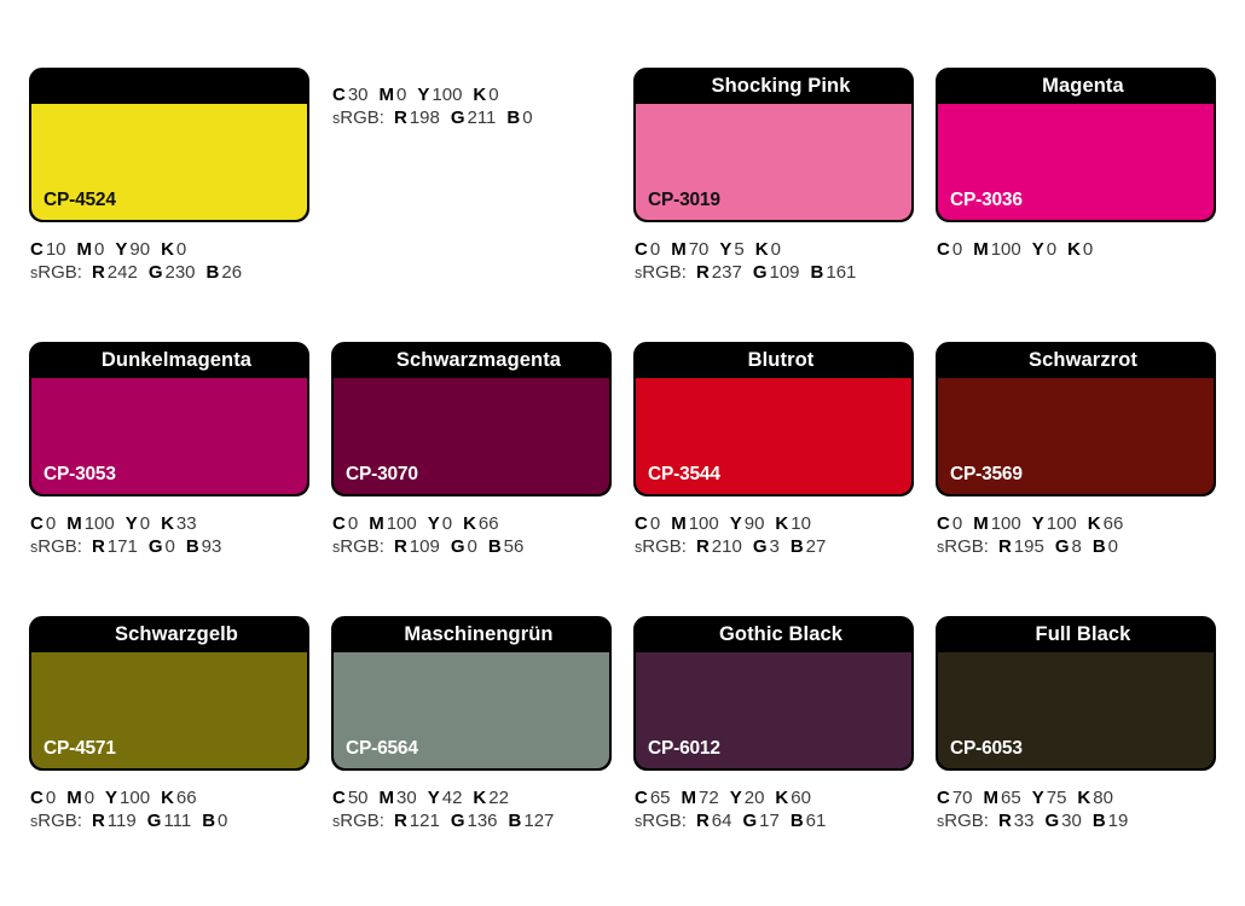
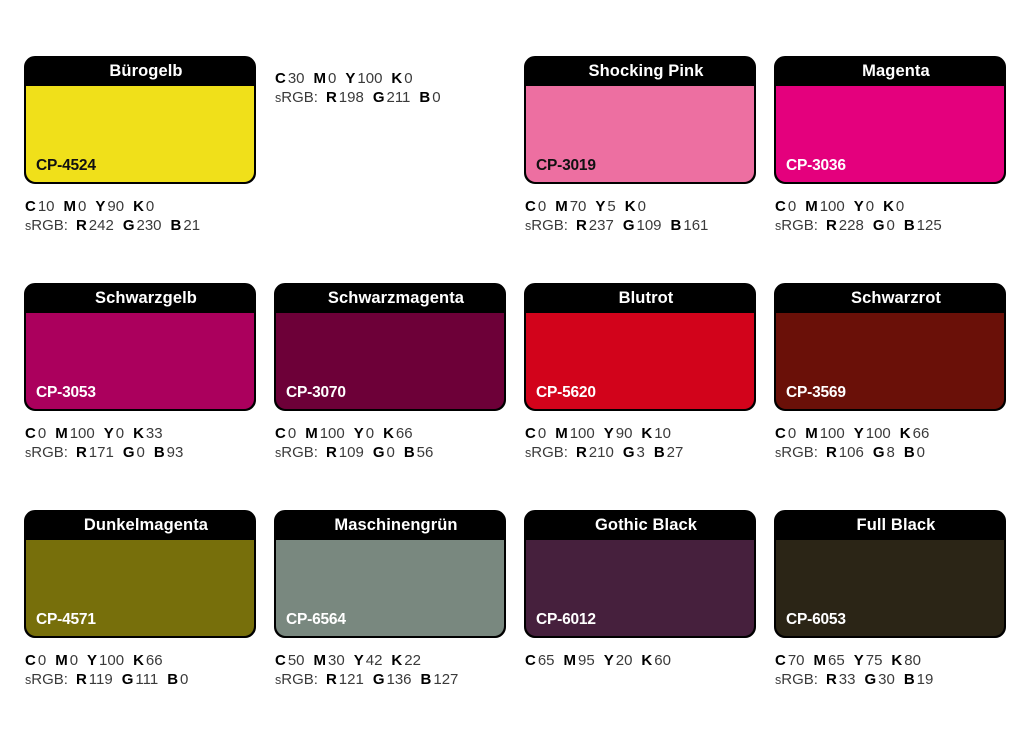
+ Bürogelb
  CP-4524
  C10 M0 Y90 K0
- sRGB: R242 G230 B26
+ sRGB: R242 G230 B21
  C30 M0 Y100 K0
  sRGB: R198 G211 B0
  Shocking Pink
  CP-3019
  C0 M70 Y5 K0
  sRGB: R237 G109 B161
  Magenta
  CP-3036
  C0 M100 Y0 K0
+ sRGB: R228 G0 B125
- Dunkelmagenta
+ Schwarzgelb
  CP-3053
  C0 M100 Y0 K33
  sRGB: R171 G0 B93
  Schwarzmagenta
  CP-3070
  C0 M100 Y0 K66
  sRGB: R109 G0 B56
  Blutrot
- CP-3544
+ CP-5620
  C0 M100 Y90 K10
  sRGB: R210 G3 B27
  Schwarzrot
  CP-3569
  C0 M100 Y100 K66
- sRGB: R195 G8 B0
+ sRGB: R106 G8 B0
- Schwarzgelb
+ Dunkelmagenta
  CP-4571
  C0 M0 Y100 K66
  sRGB: R119 G111 B0
  Maschinengrün
  CP-6564
  C50 M30 Y42 K22
  sRGB: R121 G136 B127
  Gothic Black
  CP-6012
- C65 M72 Y20 K60
+ C65 M95 Y20 K60
- sRGB: R64 G17 B61
  Full Black
  CP-6053
  C70 M65 Y75 K80
  sRGB: R33 G30 B19
